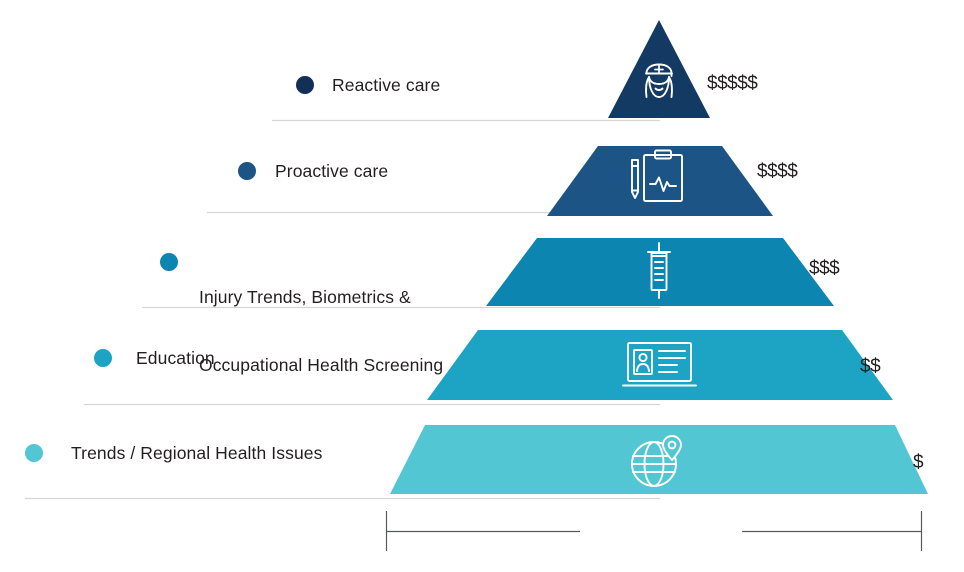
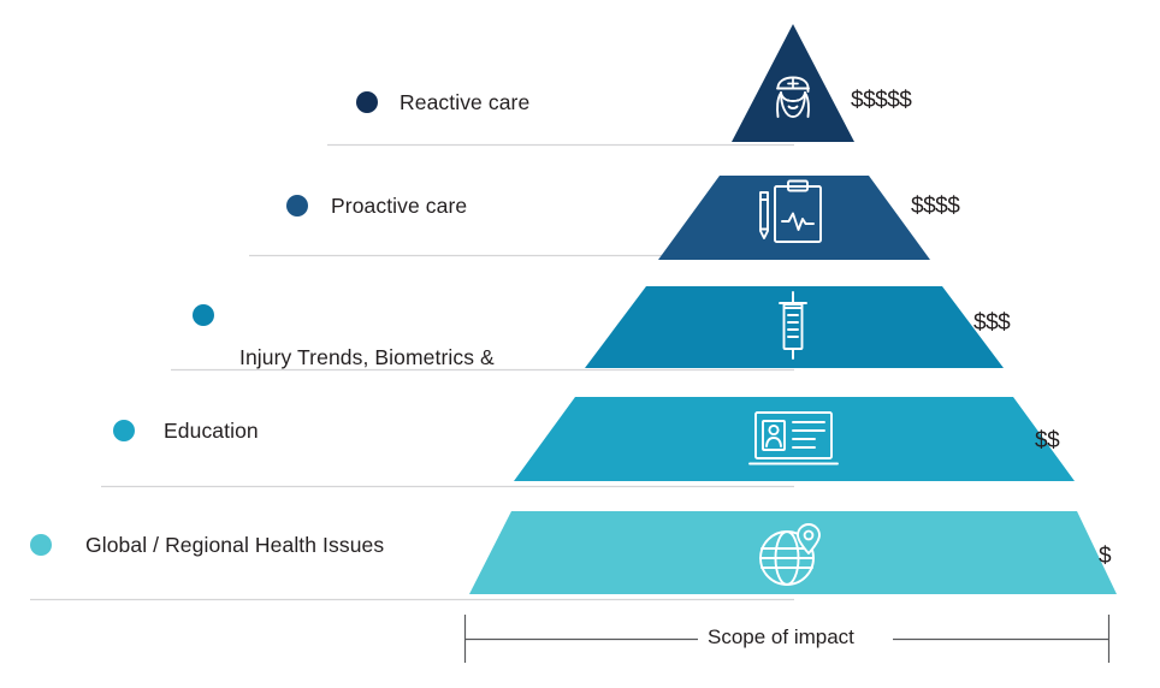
  Reactive care
  Proactive care
  Injury Trends, Biometrics &
- Occupational Health Screening
  Education
- Trends / Regional Health Issues
+ Global / Regional Health Issues
  $$$$$
  $$$$
  $$$
  $$
  $
+ Scope of impact
